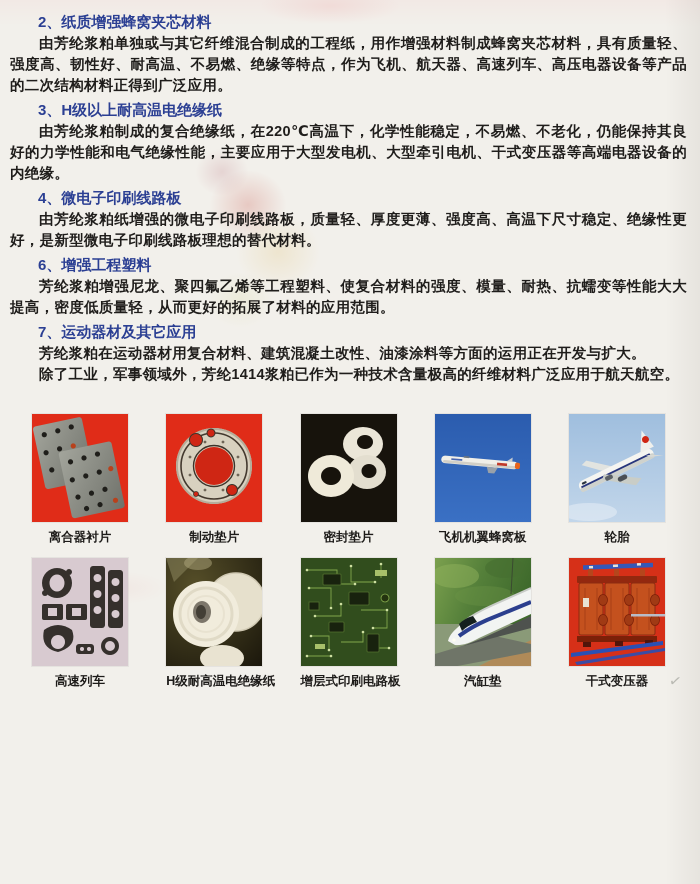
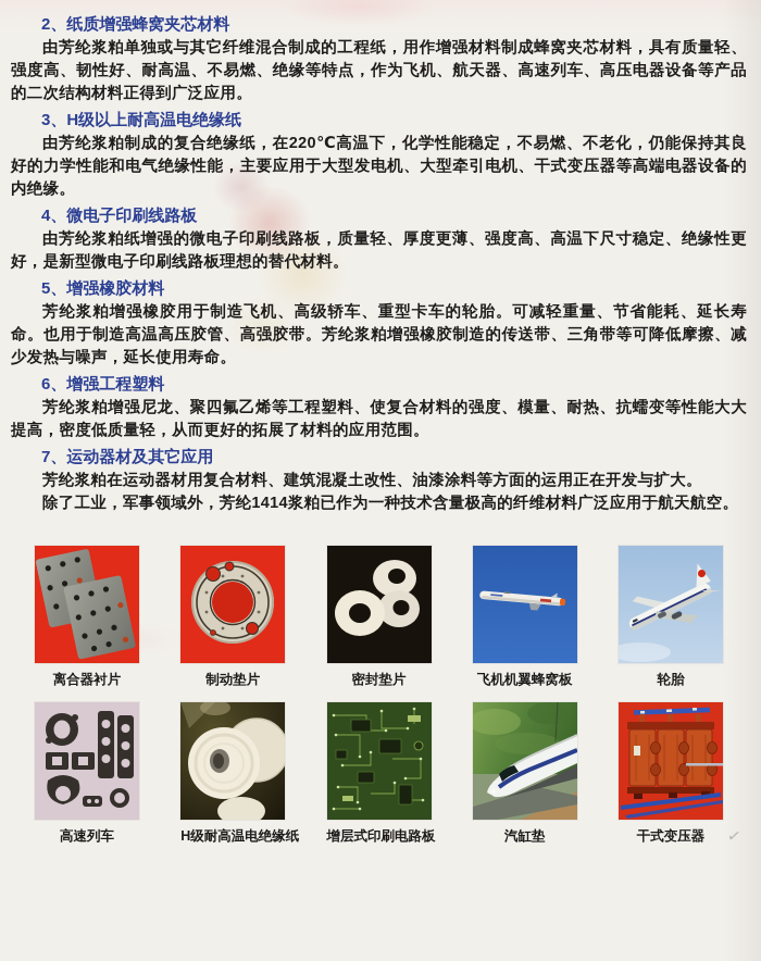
  2、纸质增强蜂窝夹芯材料
  由芳纶浆粕单独或与其它纤维混合制成的工程纸，用作增强材料制成蜂窝夹芯材料，具有质量轻、强度高、韧性好、耐高温、不易燃、绝缘等特点，作为飞机、航天器、高速列车、高压电器设备等产品的二次结构材料正得到广泛应用。
  3、H级以上耐高温电绝缘纸
  由芳纶浆粕制成的复合绝缘纸，在220℃高温下，化学性能稳定，不易燃、不老化，仍能保持其良好的力学性能和电气绝缘性能，主要应用于大型发电机、大型牵引电机、干式变压器等高端电器设备的内绝缘。
  4、微电子印刷线路板
  由芳纶浆粕纸增强的微电子印刷线路板，质量轻、厚度更薄、强度高、高温下尺寸稳定、绝缘性更好，是新型微电子印刷线路板理想的替代材料。
+ 5、增强橡胶材料
+ 芳纶浆粕增强橡胶用于制造飞机、高级轿车、重型卡车的轮胎。可减轻重量、节省能耗、延长寿命。也用于制造高温高压胶管、高强胶带。芳纶浆粕增强橡胶制造的传送带、三角带等可降低摩擦、减少发热与噪声，延长使用寿命。
  6、增强工程塑料
  芳纶浆粕增强尼龙、聚四氟乙烯等工程塑料、使复合材料的强度、模量、耐热、抗蠕变等性能大大提高，密度低质量轻，从而更好的拓展了材料的应用范围。
  7、运动器材及其它应用
  芳纶浆粕在运动器材用复合材料、建筑混凝土改性、油漆涂料等方面的运用正在开发与扩大。
  除了工业，军事领域外，芳纶1414浆粕已作为一种技术含量极高的纤维材料广泛应用于航天航空。
  离合器衬片
  制动垫片
  密封垫片
  飞机机翼蜂窝板
  轮胎
  高速列车
  H级耐高温电绝缘纸
  增层式印刷电路板
  汽缸垫
  干式变压器
